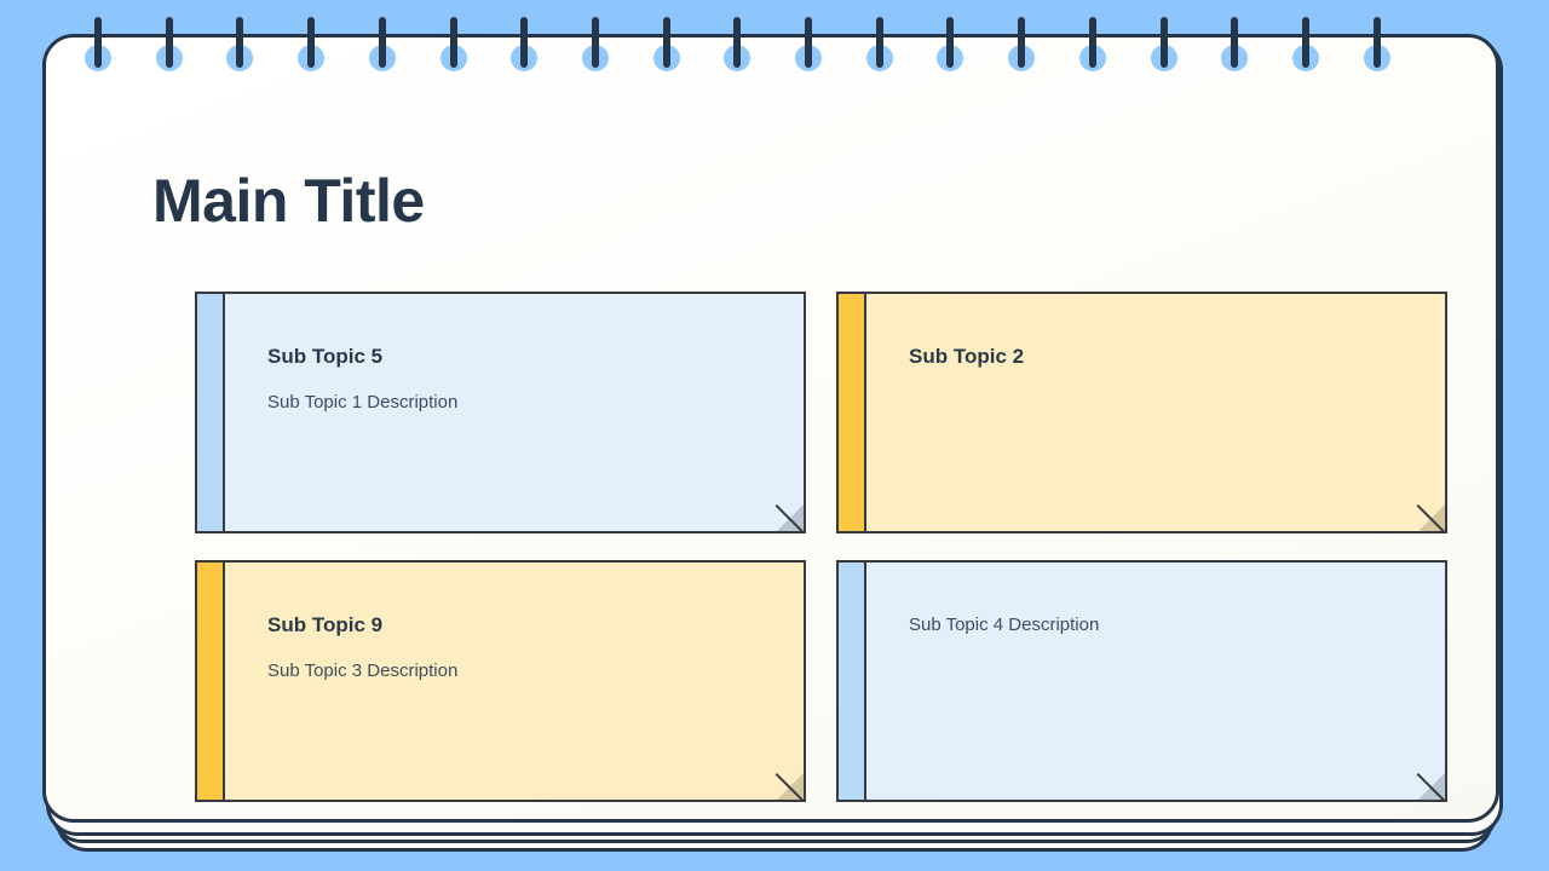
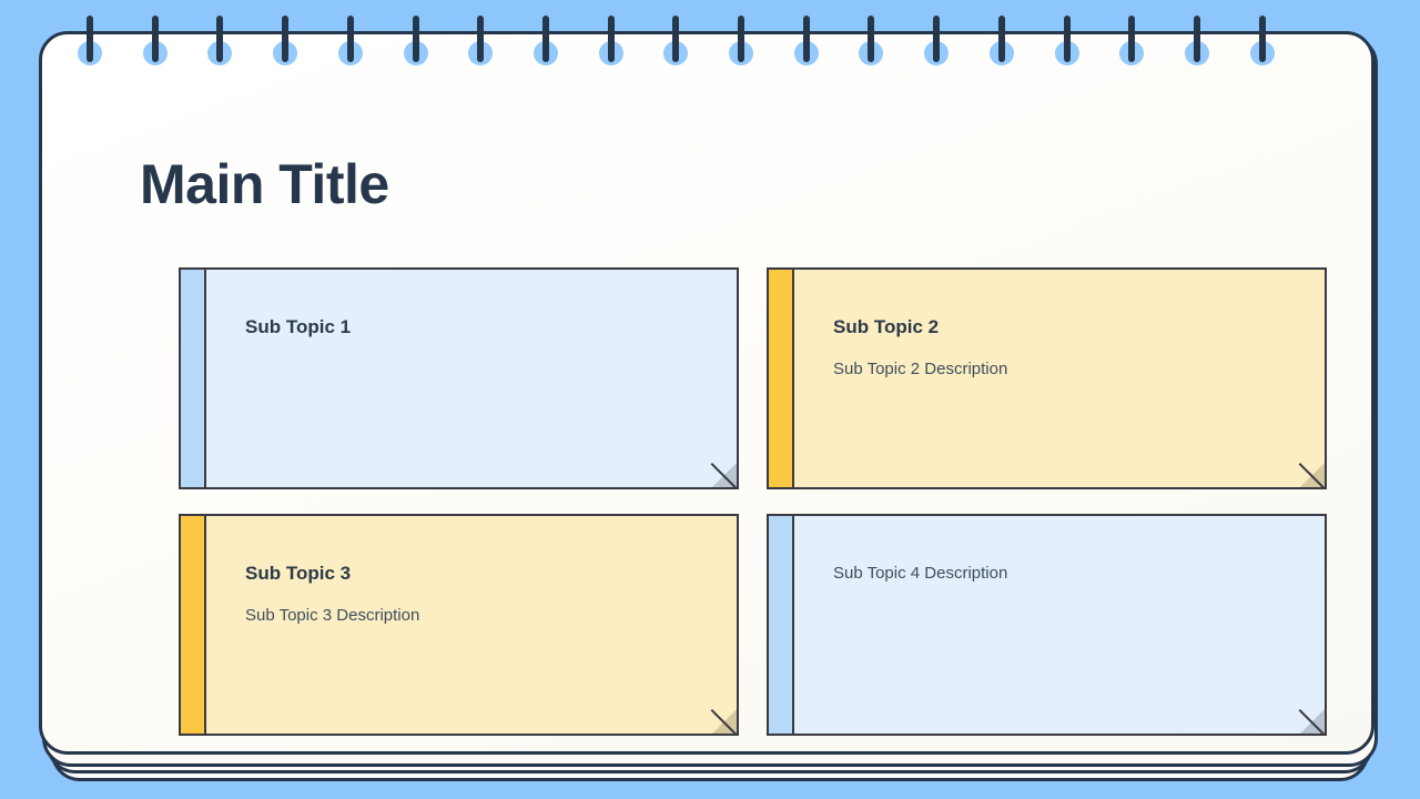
  Main Title
- Sub Topic 5
+ Sub Topic 1
- Sub Topic 1 Description
  Sub Topic 2
+ Sub Topic 2 Description
- Sub Topic 9
+ Sub Topic 3
  Sub Topic 3 Description
  Sub Topic 4 Description
